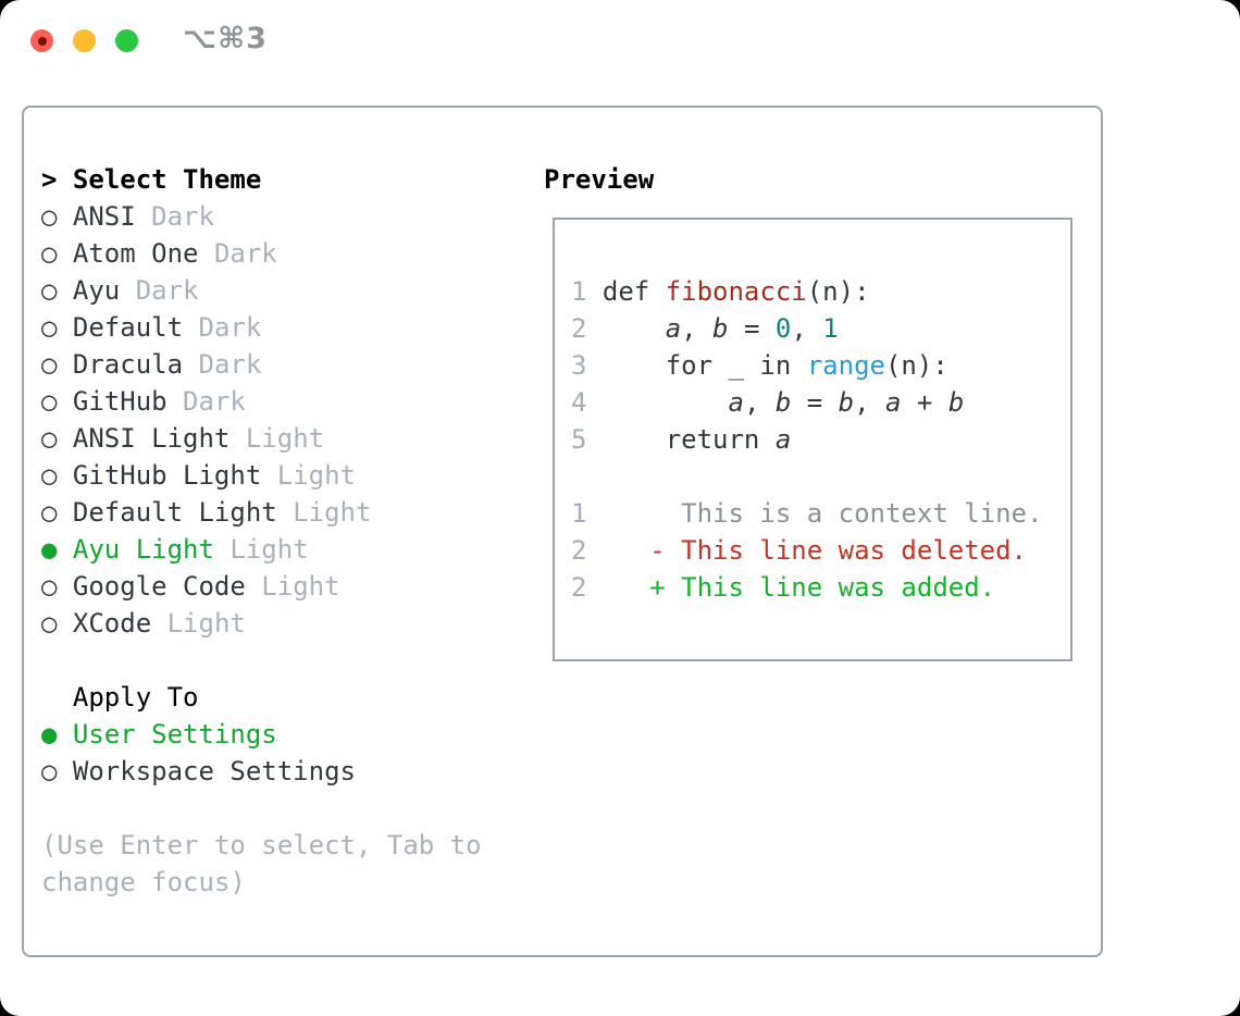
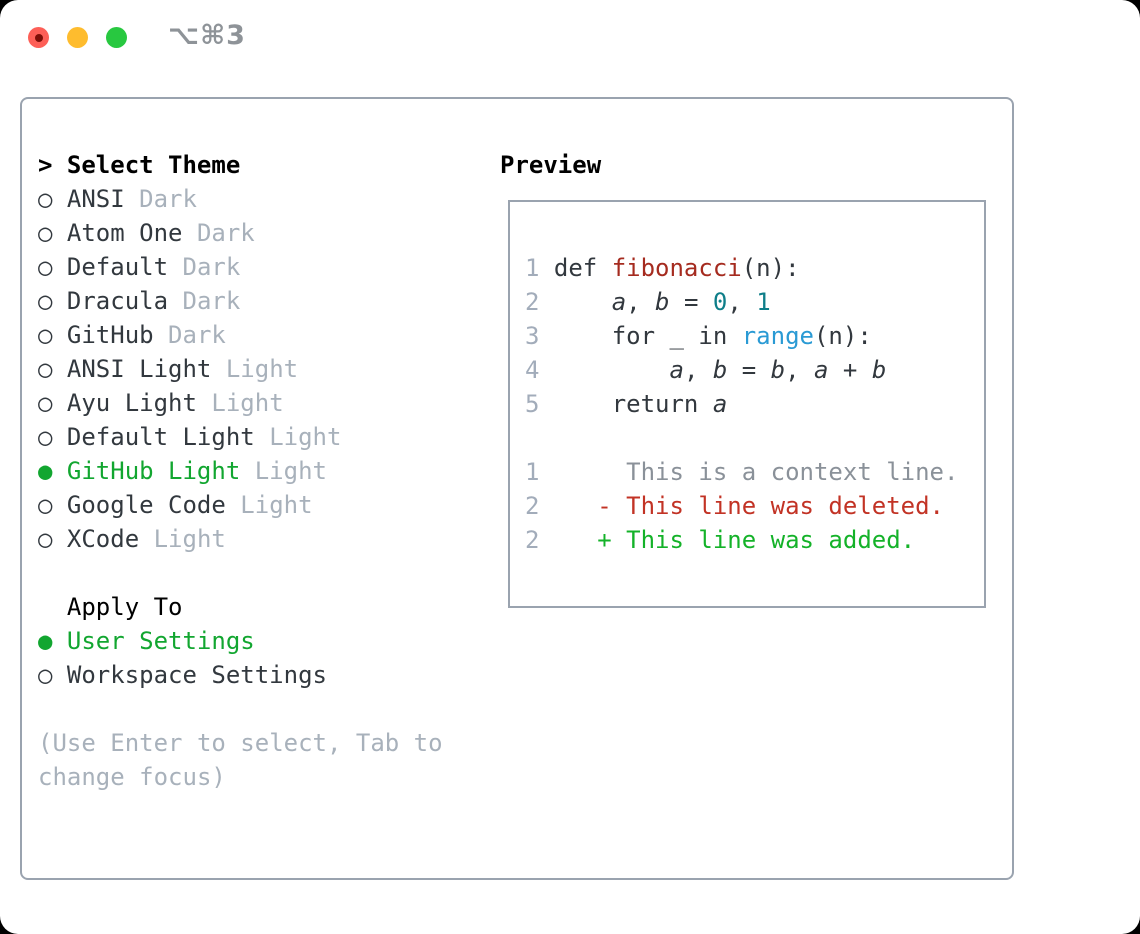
  ⌥⌘3
  > Select Theme
  ○ ANSI Dark
  ○ Atom One Dark
- ○ Ayu Dark
  ○ Default Dark
  ○ Dracula Dark
  ○ GitHub Dark
  ○ ANSI Light Light
- ○ GitHub Light Light
+ ○ Ayu Light Light
  ○ Default Light Light
- ● Ayu Light Light
+ ● GitHub Light Light
  ○ Google Code Light
  ○ XCode Light
  Apply To
  ● User Settings
  ○ Workspace Settings
  (Use Enter to select, Tab to
  change focus)
  Preview
  1 def fibonacci(n):
  2 a, b = 0, 1
  3 for _ in range(n):
  4 a, b = b, a + b
  5 return a
  1 This is a context line.
  2 - This line was deleted.
  2 + This line was added.
